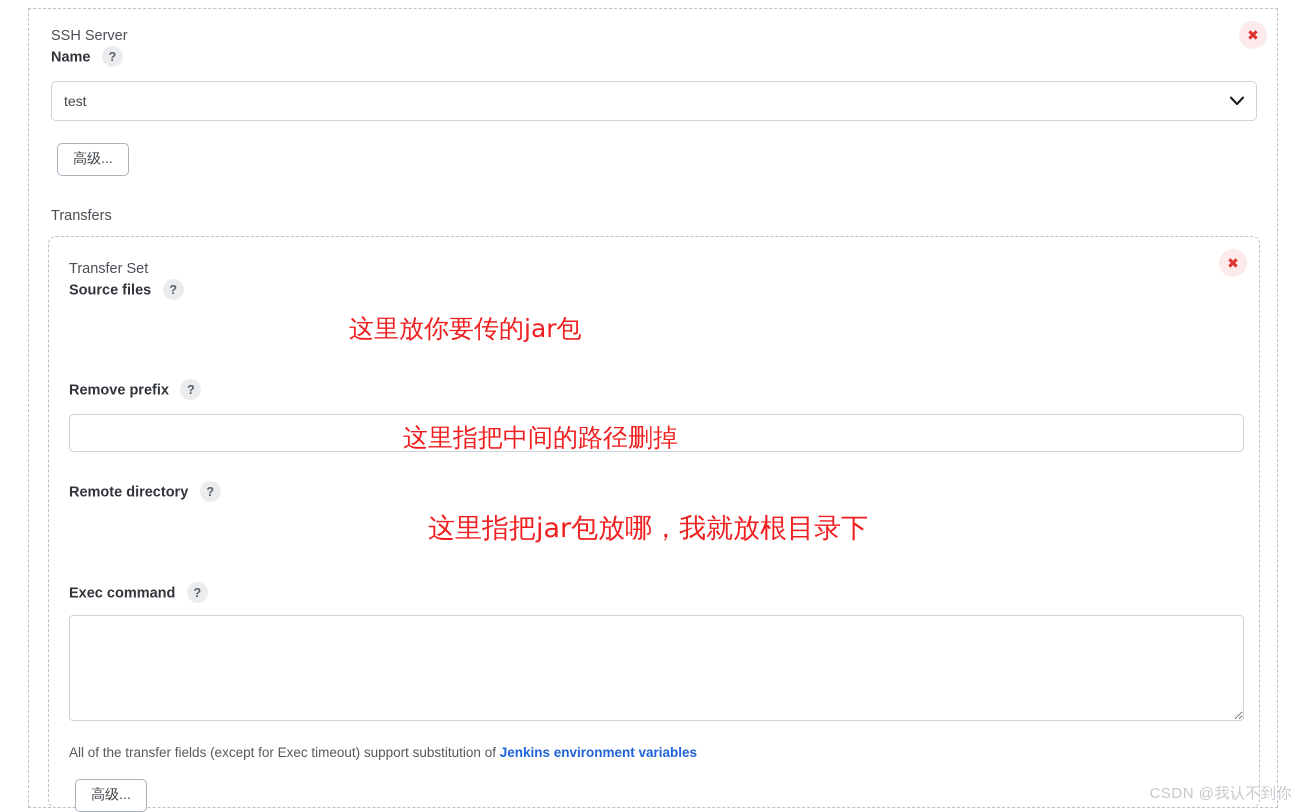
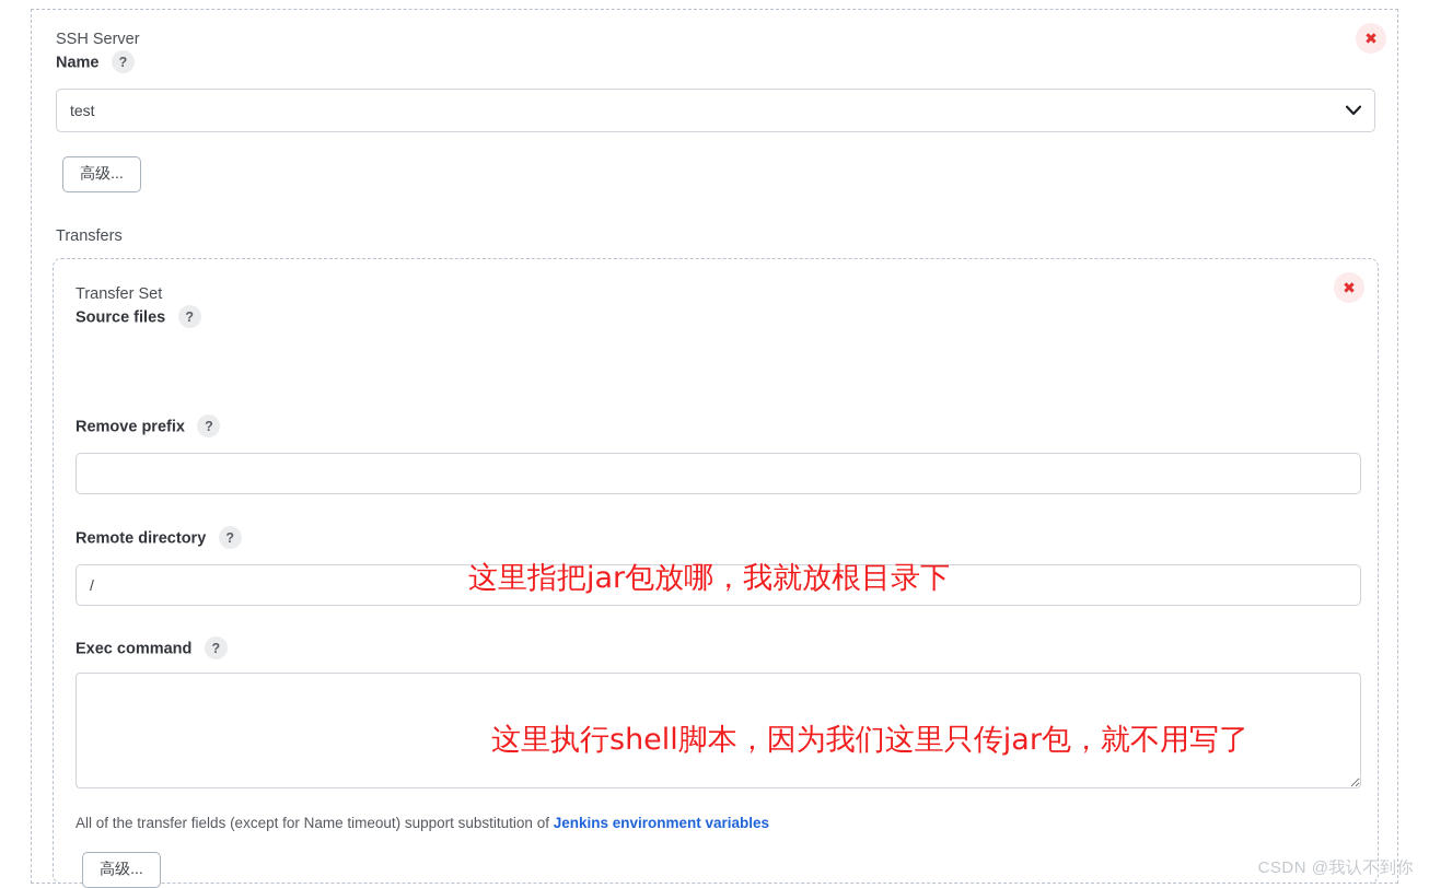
  ✖
  SSH Server
  Name ?
  test
  高级...
  Transfers
  ✖
  Transfer Set
  Source files ?
  Remove prefix ?
  Remote directory ?
+ /
  Exec command ?
- All of the transfer fields (except for Exec timeout) support substitution of Jenkins environment variables
+ All of the transfer fields (except for Name timeout) support substitution of Jenkins environment variables
  高级...
- 这里放你要传的jar包
- 这里指把中间的路径删掉
  这里指把jar包放哪，我就放根目录下
+ 这里执行shell脚本，因为我们这里只传jar包，就不用写了
  CSDN @我认不到你
